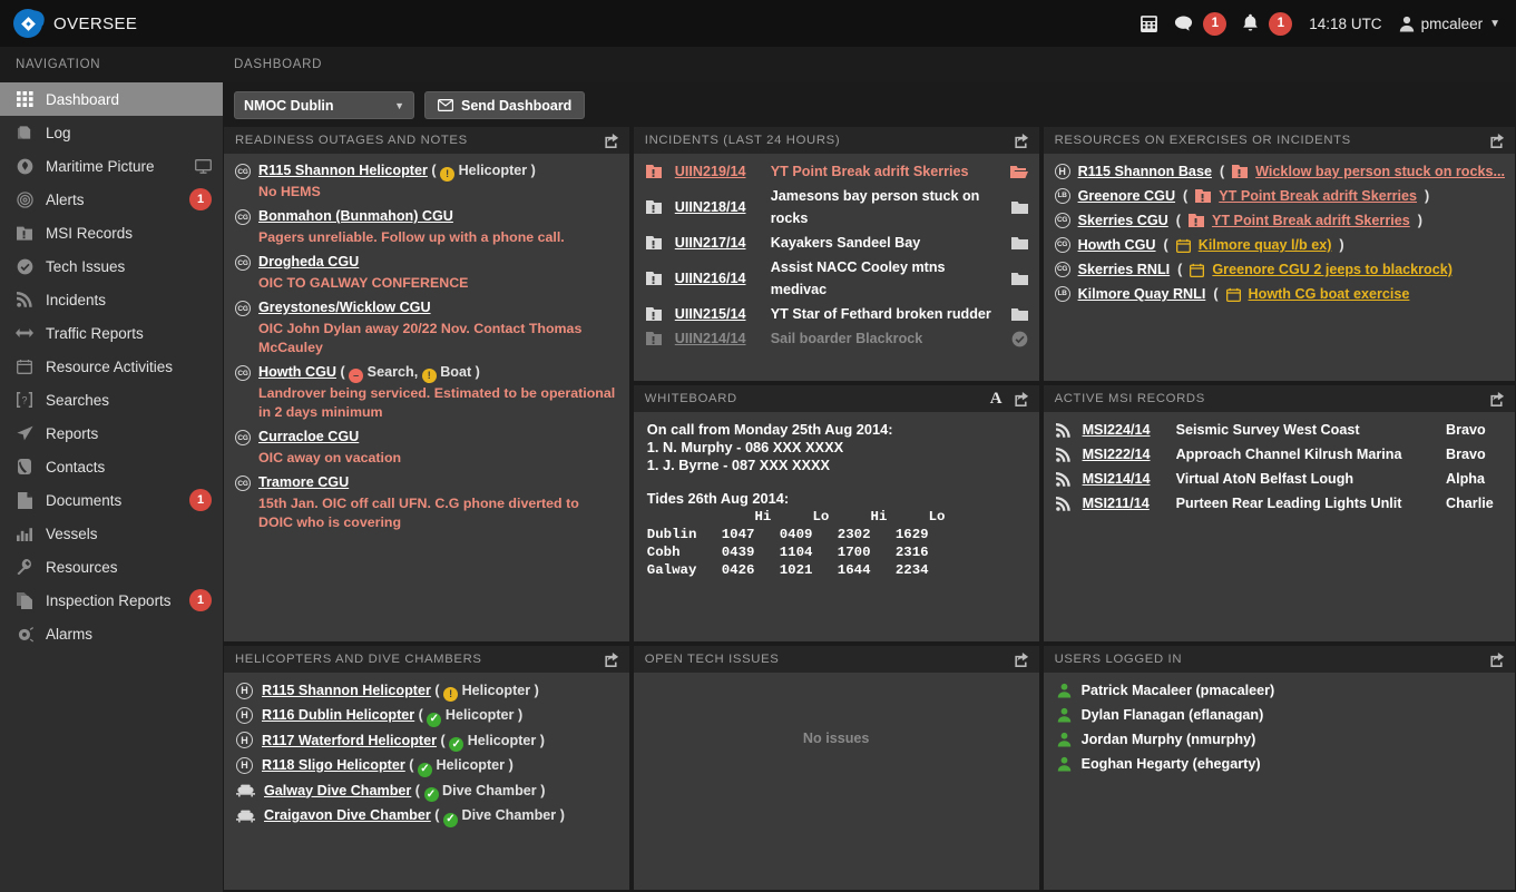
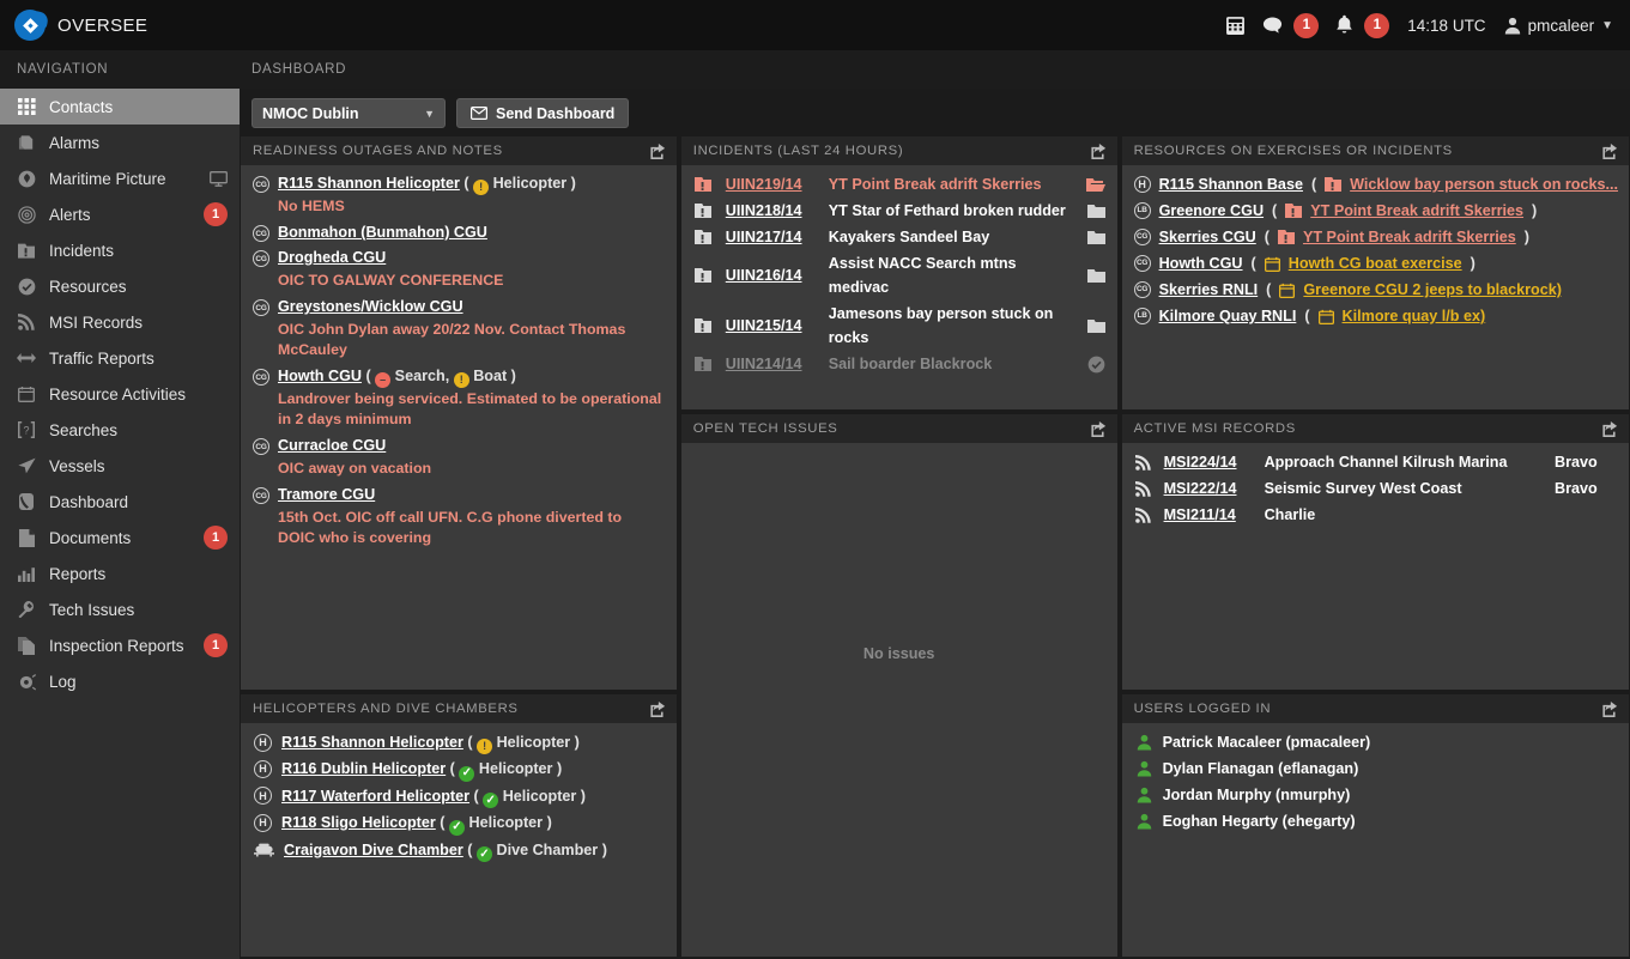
  OVERSEE
  1
  1
  14:18 UTC
  pmcaleer
  ▼
  NAVIGATION
- Dashboard
+ Contacts
- Log
+ Alarms
  Maritime Picture
  Alerts
  1
- MSI Records
+ Incidents
- Tech Issues
+ Resources
- Incidents
+ MSI Records
  Traffic Reports
  Resource Activities
  ?
  Searches
- Reports
+ Vessels
- Contacts
+ Dashboard
  Documents
  1
- Vessels
+ Reports
- Resources
+ Tech Issues
  Inspection Reports
  1
- Alarms
+ Log
  DASHBOARD
  NMOC Dublin
  ▼
  Send Dashboard
  READINESS OUTAGES AND NOTES
  R115 Shannon Helicopter ( ! Helicopter )
  No HEMS
  Bonmahon (Bunmahon) CGU
- Pagers unreliable. Follow up with a phone call.
  Drogheda CGU
  OIC TO GALWAY CONFERENCE
  Greystones/Wicklow CGU
  OIC John Dylan away 20/22 Nov. Contact Thomas McCauley
  Howth CGU ( – Search, ! Boat )
  Landrover being serviced. Estimated to be operational in 2 days minimum
  Curracloe CGU
  OIC away on vacation
  Tramore CGU
- 15th Jan. OIC off call UFN. C.G phone diverted to DOIC who is covering
+ 15th Oct. OIC off call UFN. C.G phone diverted to DOIC who is covering
  HELICOPTERS AND DIVE CHAMBERS
  H
  R115 Shannon Helicopter ( ! Helicopter )
  H
  R116 Dublin Helicopter ( ✓ Helicopter )
  H
  R117 Waterford Helicopter ( ✓ Helicopter )
  H
  R118 Sligo Helicopter ( ✓ Helicopter )
- Galway Dive Chamber ( ✓ Dive Chamber )
  Craigavon Dive Chamber ( ✓ Dive Chamber )
  INCIDENTS (LAST 24 HOURS)
  UIIN219/14
  YT Point Break adrift Skerries
  UIIN218/14
- Jamesons bay person stuck on rocks
+ YT Star of Fethard broken rudder
  UIIN217/14
  Kayakers Sandeel Bay
  UIIN216/14
- Assist NACC Cooley mtns medivac
+ Assist NACC Search mtns medivac
  UIIN215/14
- YT Star of Fethard broken rudder
+ Jamesons bay person stuck on rocks
  UIIN214/14
  Sail boarder Blackrock
- WHITEBOARD
- A
- On call from Monday 25th Aug 2014:
- 1. N. Murphy - 086 XXX XXXX
- 1. J. Byrne - 087 XXX XXXX
- Tides 26th Aug 2014:
- Hi Lo Hi Lo
- Dublin 1047 0409 2302 1629
- Cobh 0439 1104 1700 2316
- Galway 0426 1021 1644 2234
  OPEN TECH ISSUES
  No issues
  RESOURCES ON EXERCISES OR INCIDENTS
  H
  R115 Shannon Base
  (
  Wicklow bay person stuck on rocks...
  Greenore CGU
  (
  YT Point Break adrift Skerries
  )
  Skerries CGU
  (
  YT Point Break adrift Skerries
  )
  Howth CGU
  (
- Kilmore quay l/b ex)
+ Howth CG boat exercise
  )
  Skerries RNLI
  (
  Greenore CGU 2 jeeps to blackrock)
  Kilmore Quay RNLI
  (
- Howth CG boat exercise
+ Kilmore quay l/b ex)
  ACTIVE MSI RECORDS
  MSI224/14
- Seismic Survey West Coast
+ Approach Channel Kilrush Marina
  Bravo
  MSI222/14
- Approach Channel Kilrush Marina
+ Seismic Survey West Coast
  Bravo
- MSI214/14
- Virtual AtoN Belfast Lough
- Alpha
  MSI211/14
- Purteen Rear Leading Lights Unlit
  Charlie
  USERS LOGGED IN
  Patrick Macaleer (pmacaleer)
  Dylan Flanagan (eflanagan)
  Jordan Murphy (nmurphy)
  Eoghan Hegarty (ehegarty)
